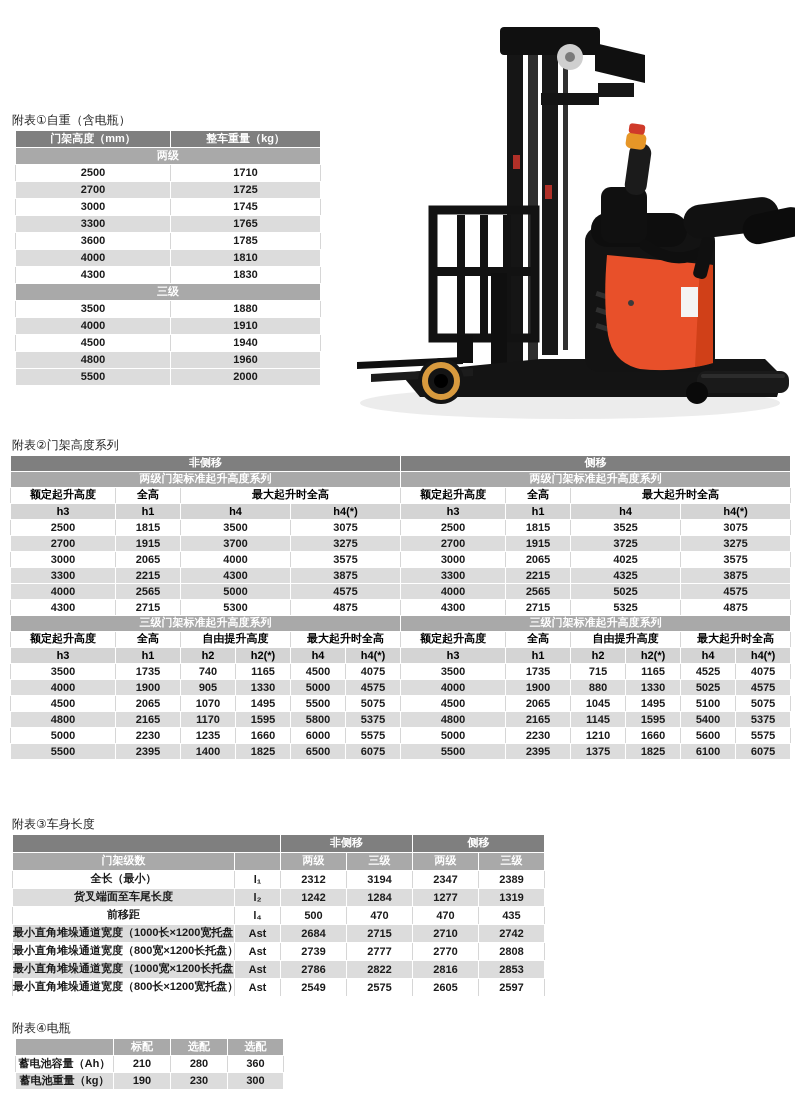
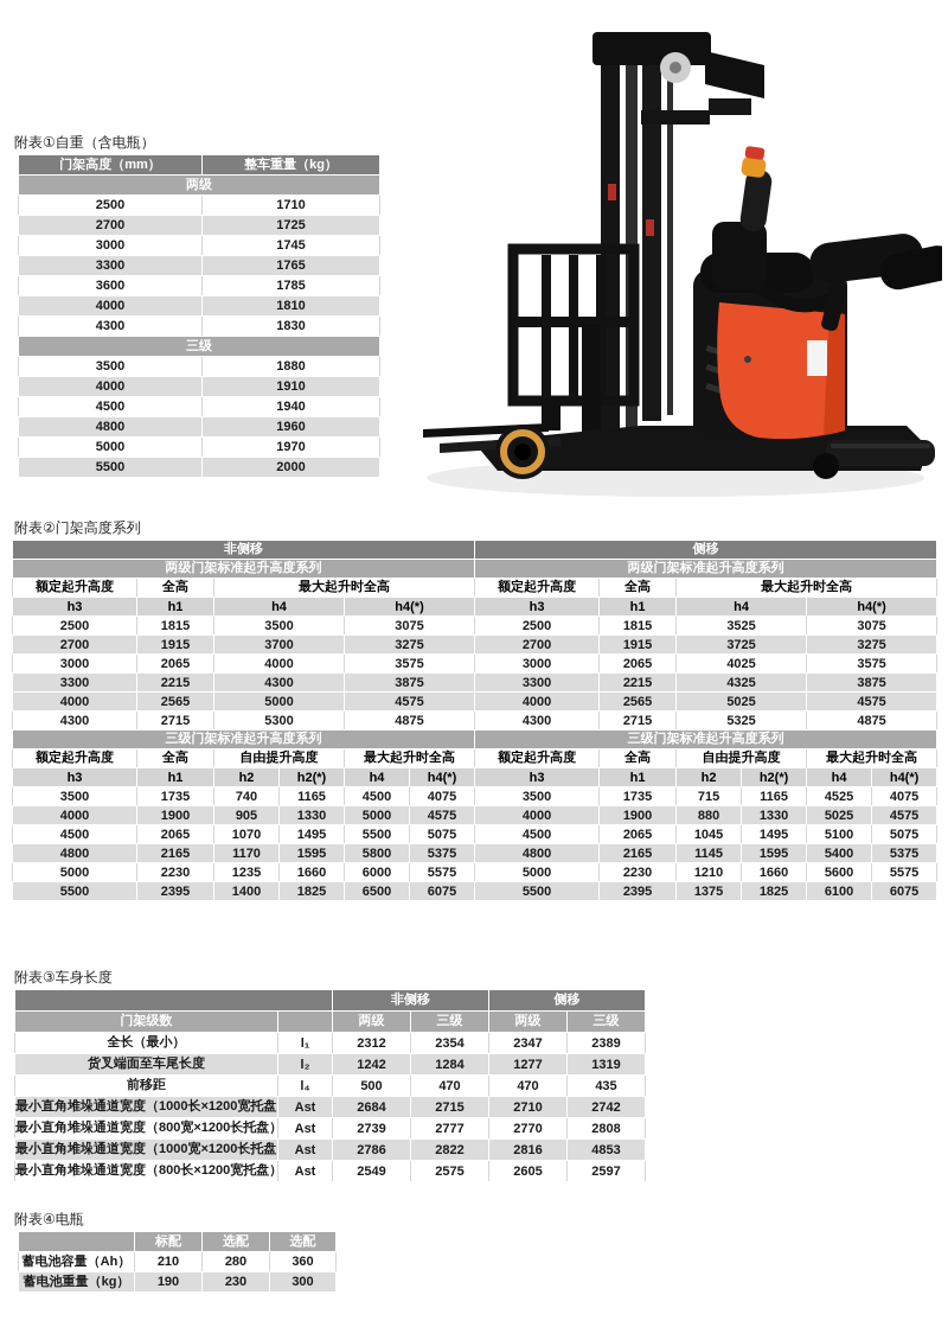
  附表①自重（含电瓶）
  门架高度（mm）	整车重量（kg）
  两级
  2500	1710
  2700	1725
  3000	1745
  3300	1765
  3600	1785
  4000	1810
  4300	1830
  三级
  3500	1880
  4000	1910
  4500	1940
  4800	1960
+ 5000	1970
  5500	2000
  附表②门架高度系列
  非侧移	侧移
  两级门架标准起升高度系列	两级门架标准起升高度系列
  额定起升高度	全高	最大起升时全高	额定起升高度	全高	最大起升时全高
  h3	h1	h4	h4(*)	h3	h1	h4	h4(*)
  2500	1815	3500	3075	2500	1815	3525	3075
  2700	1915	3700	3275	2700	1915	3725	3275
  3000	2065	4000	3575	3000	2065	4025	3575
  3300	2215	4300	3875	3300	2215	4325	3875
  4000	2565	5000	4575	4000	2565	5025	4575
  4300	2715	5300	4875	4300	2715	5325	4875
  三级门架标准起升高度系列	三级门架标准起升高度系列
  额定起升高度	全高	自由提升高度	最大起升时全高	额定起升高度	全高	自由提升高度	最大起升时全高
  h3	h1	h2	h2(*)	h4	h4(*)	h3	h1	h2	h2(*)	h4	h4(*)
  3500	1735	740	1165	4500	4075	3500	1735	715	1165	4525	4075
  4000	1900	905	1330	5000	4575	4000	1900	880	1330	5025	4575
  4500	2065	1070	1495	5500	5075	4500	2065	1045	1495	5100	5075
  4800	2165	1170	1595	5800	5375	4800	2165	1145	1595	5400	5375
  5000	2230	1235	1660	6000	5575	5000	2230	1210	1660	5600	5575
  5500	2395	1400	1825	6500	6075	5500	2395	1375	1825	6100	6075
  附表③车身长度
  	非侧移	侧移
  门架级数		两级	三级	两级	三级
- 全长（最小）	l₁	2312	3194	2347	2389
+ 全长（最小）	l₁	2312	2354	2347	2389
  货叉端面至车尾长度	l₂	1242	1284	1277	1319
  前移距	l₄	500	470	470	435
  最小直角堆垛通道宽度（1000长×1200宽托盘	Ast	2684	2715	2710	2742
  最小直角堆垛通道宽度（800宽×1200长托盘）	Ast	2739	2777	2770	2808
- 最小直角堆垛通道宽度（1000宽×1200长托盘	Ast	2786	2822	2816	2853
+ 最小直角堆垛通道宽度（1000宽×1200长托盘	Ast	2786	2822	2816	4853
  最小直角堆垛通道宽度（800长×1200宽托盘）	Ast	2549	2575	2605	2597
  附表④电瓶
  	标配	选配	选配
  蓄电池容量（Ah）	210	280	360
  蓄电池重量（kg）	190	230	300
